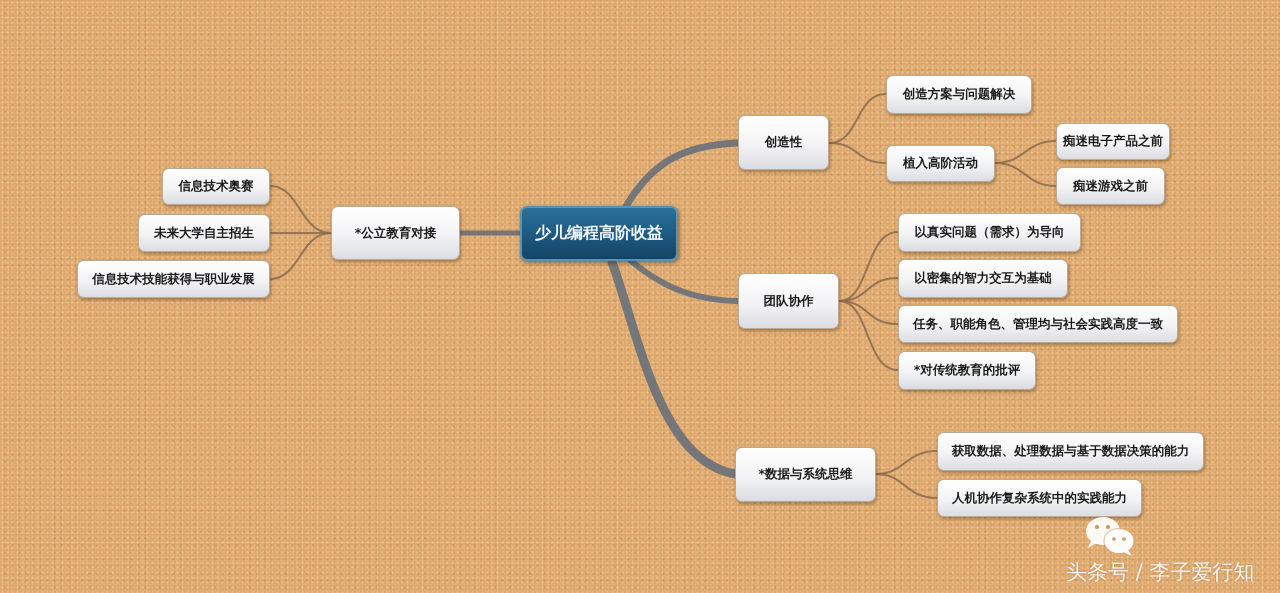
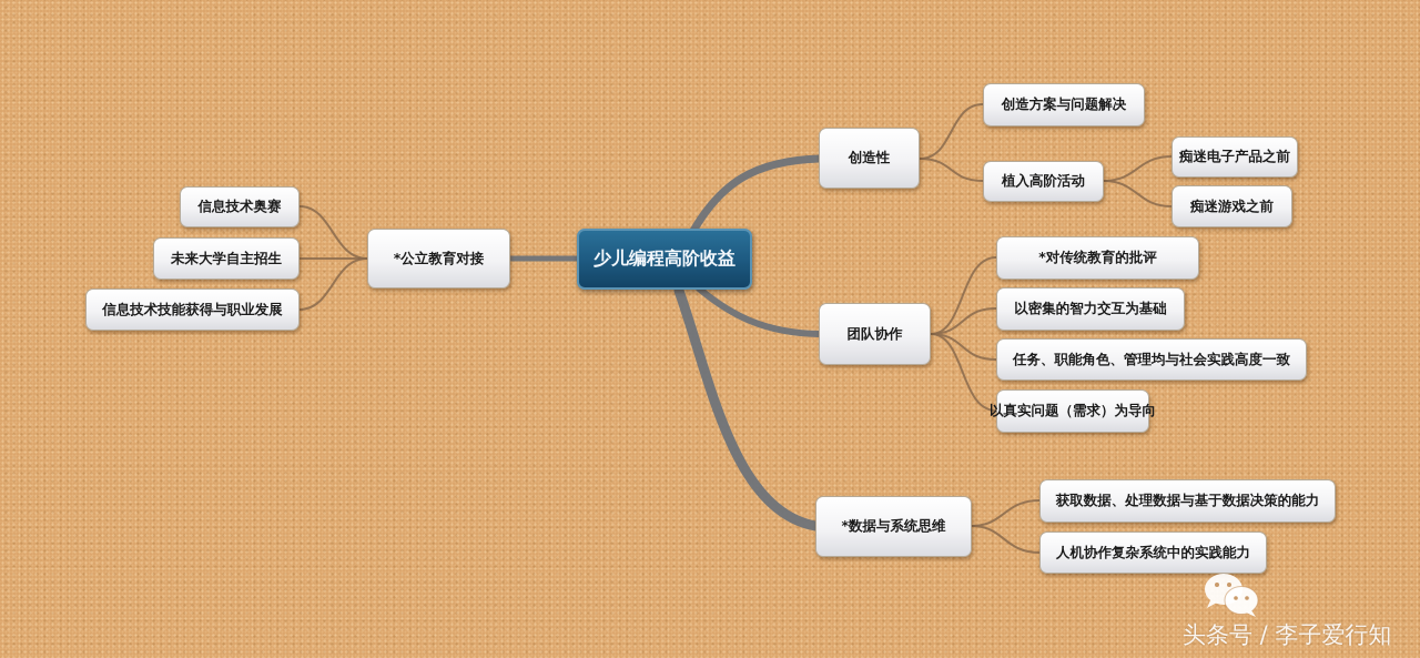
  少儿编程高阶收益
  *公立教育对接
  信息技术奥赛
  未来大学自主招生
  信息技术技能获得与职业发展
  创造性
  创造方案与问题解决
  植入高阶活动
  痴迷电子产品之前
  痴迷游戏之前
  团队协作
- 以真实问题（需求）为导向
+ *对传统教育的批评
  以密集的智力交互为基础
  任务、职能角色、管理均与社会实践高度一致
- *对传统教育的批评
+ 以真实问题（需求）为导向
  *数据与系统思维
  获取数据、处理数据与基于数据决策的能力
  人机协作复杂系统中的实践能力
  头条号 / 李子爱行知
